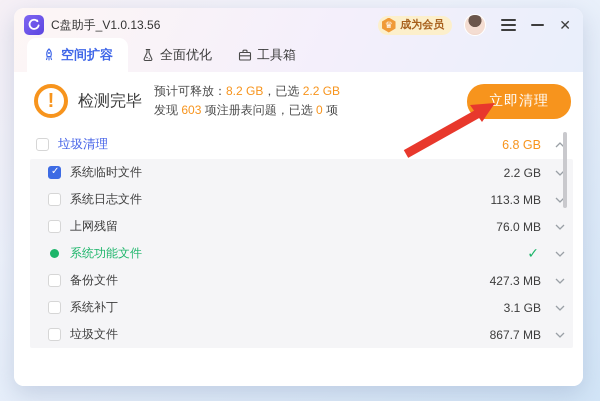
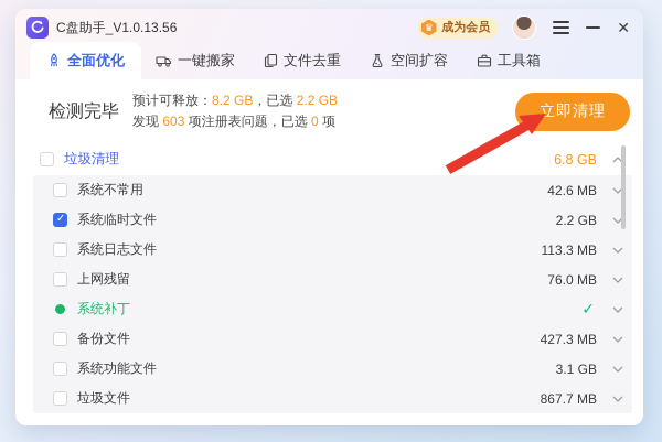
  C盘助手_V1.0.13.56
  ♛
  成为会员
  ✕
- 空间扩容
+ 全面优化
+ 一键搬家
+ 文件去重
- 全面优化
+ 空间扩容
  工具箱
- !
  检测完毕
  预计可释放：8.2 GB，已选 2.2 GB
  发现 603 项注册表问题，已选 0 项
  立即清理
  垃圾清理
  6.8 GB
+ 系统不常用
+ 42.6 MB
  系统临时文件
  2.2 GB
  系统日志文件
  113.3 MB
  上网残留
  76.0 MB
- 系统功能文件
+ 系统补丁
  ✓
  备份文件
  427.3 MB
- 系统补丁
+ 系统功能文件
  3.1 GB
  垃圾文件
  867.7 MB
